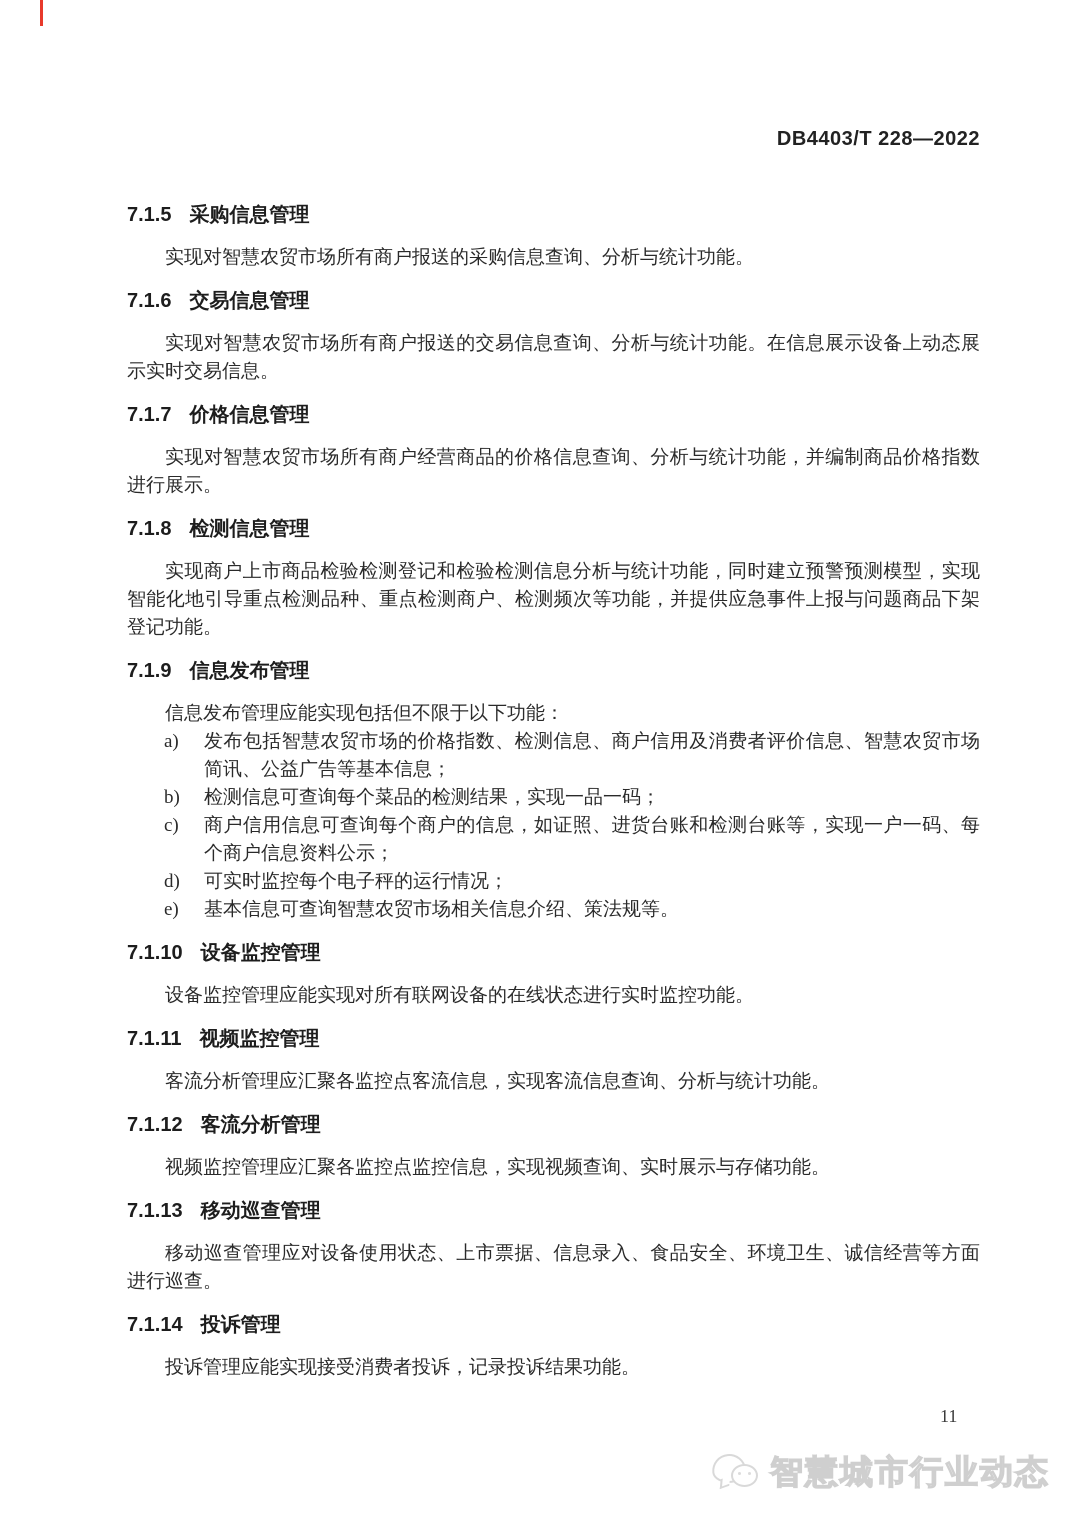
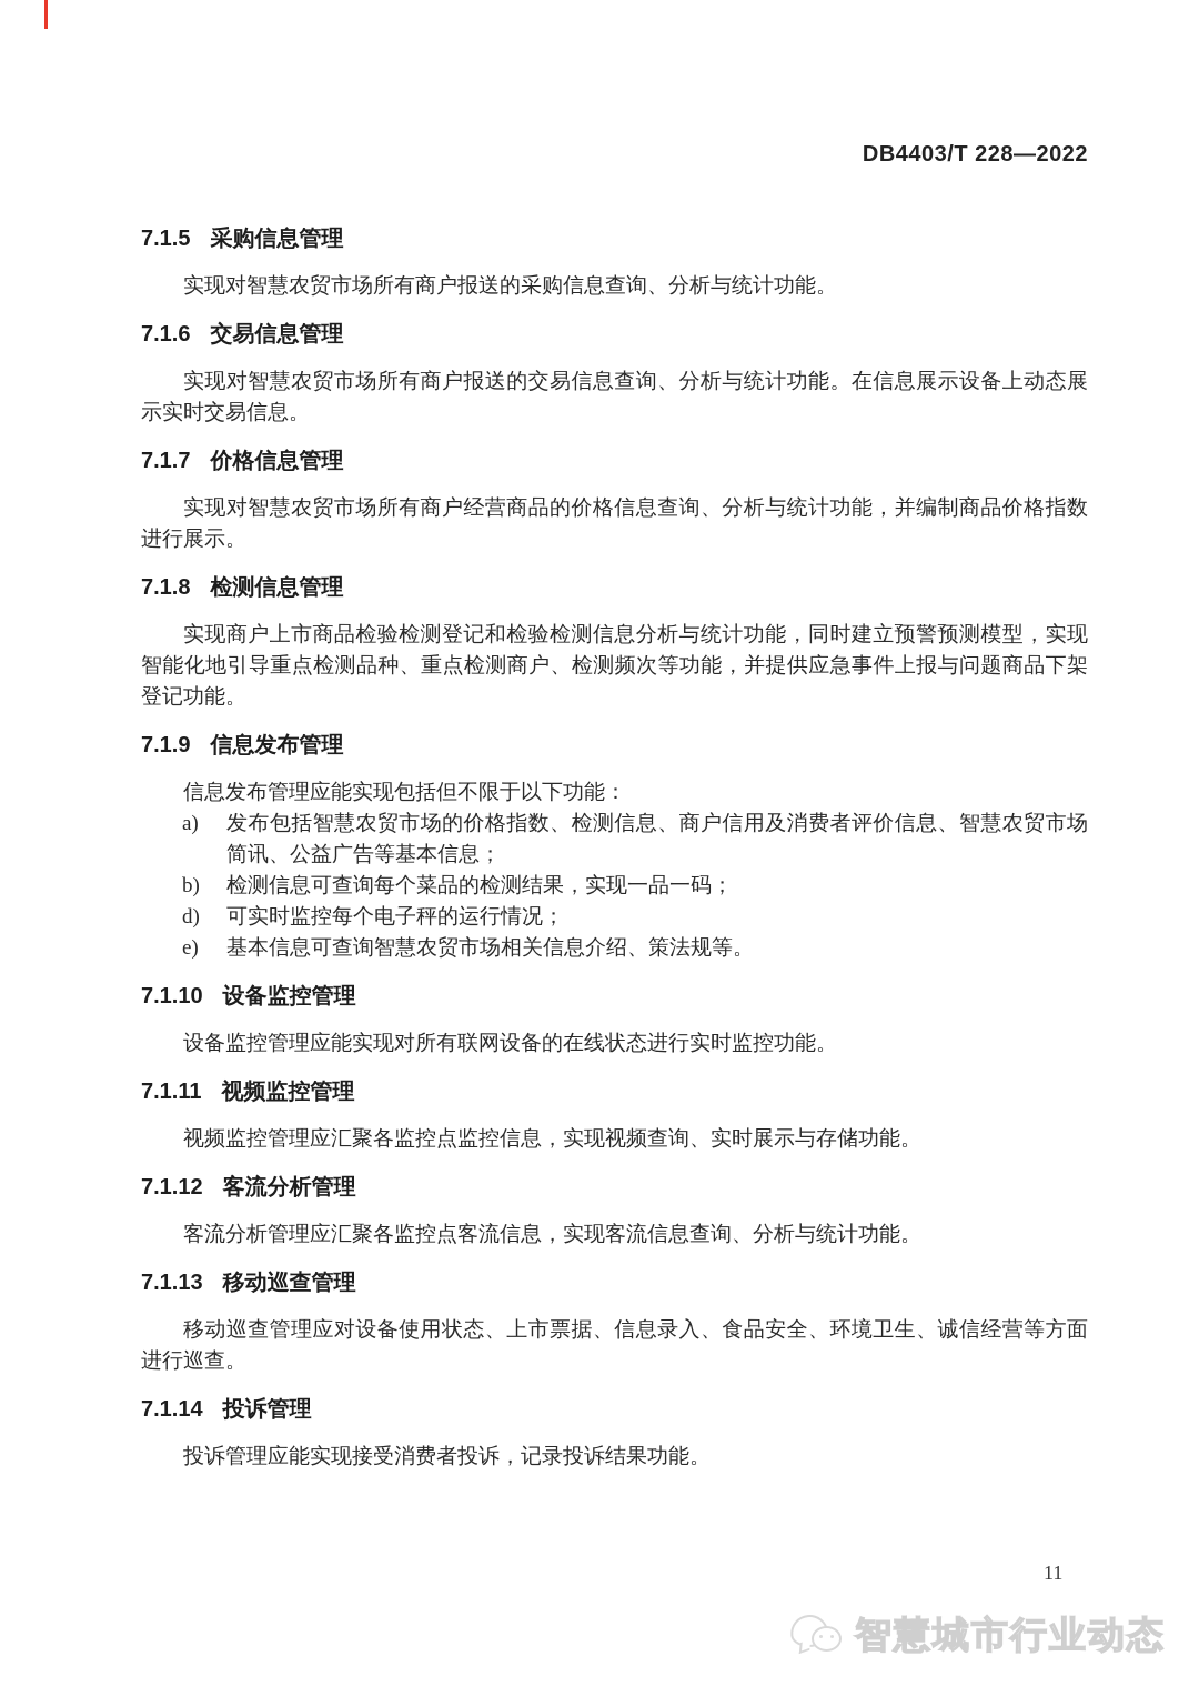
  DB4403/T 228—2022
  7.1.5
  采购信息管理
  实现对智慧农贸市场所有商户报送的采购信息查询、分析与统计功能。
  7.1.6
  交易信息管理
  实现对智慧农贸市场所有商户报送的交易信息查询、分析与统计功能。在信息展示设备上动态展示实时交易信息。
  7.1.7
  价格信息管理
  实现对智慧农贸市场所有商户经营商品的价格信息查询、分析与统计功能，并编制商品价格指数进行展示。
  7.1.8
  检测信息管理
  实现商户上市商品检验检测登记和检验检测信息分析与统计功能，同时建立预警预测模型，实现智能化地引导重点检测品种、重点检测商户、检测频次等功能，并提供应急事件上报与问题商品下架登记功能。
  7.1.9
  信息发布管理
  信息发布管理应能实现包括但不限于以下功能：
  a)
  发布包括智慧农贸市场的价格指数、检测信息、商户信用及消费者评价信息、智慧农贸市场简讯、公益广告等基本信息；
  b)
  检测信息可查询每个菜品的检测结果，实现一品一码；
- c)
- 商户信用信息可查询每个商户的信息，如证照、进货台账和检测台账等，实现一户一码、每个商户信息资料公示；
  d)
  可实时监控每个电子秤的运行情况；
  e)
  基本信息可查询智慧农贸市场相关信息介绍、策法规等。
  7.1.10
  设备监控管理
  设备监控管理应能实现对所有联网设备的在线状态进行实时监控功能。
  7.1.11
  视频监控管理
- 客流分析管理应汇聚各监控点客流信息，实现客流信息查询、分析与统计功能。
+ 视频监控管理应汇聚各监控点监控信息，实现视频查询、实时展示与存储功能。
  7.1.12
  客流分析管理
- 视频监控管理应汇聚各监控点监控信息，实现视频查询、实时展示与存储功能。
+ 客流分析管理应汇聚各监控点客流信息，实现客流信息查询、分析与统计功能。
  7.1.13
  移动巡查管理
  移动巡查管理应对设备使用状态、上市票据、信息录入、食品安全、环境卫生、诚信经营等方面进行巡查。
  7.1.14
  投诉管理
  投诉管理应能实现接受消费者投诉，记录投诉结果功能。
  11
  智慧城市行业动态
